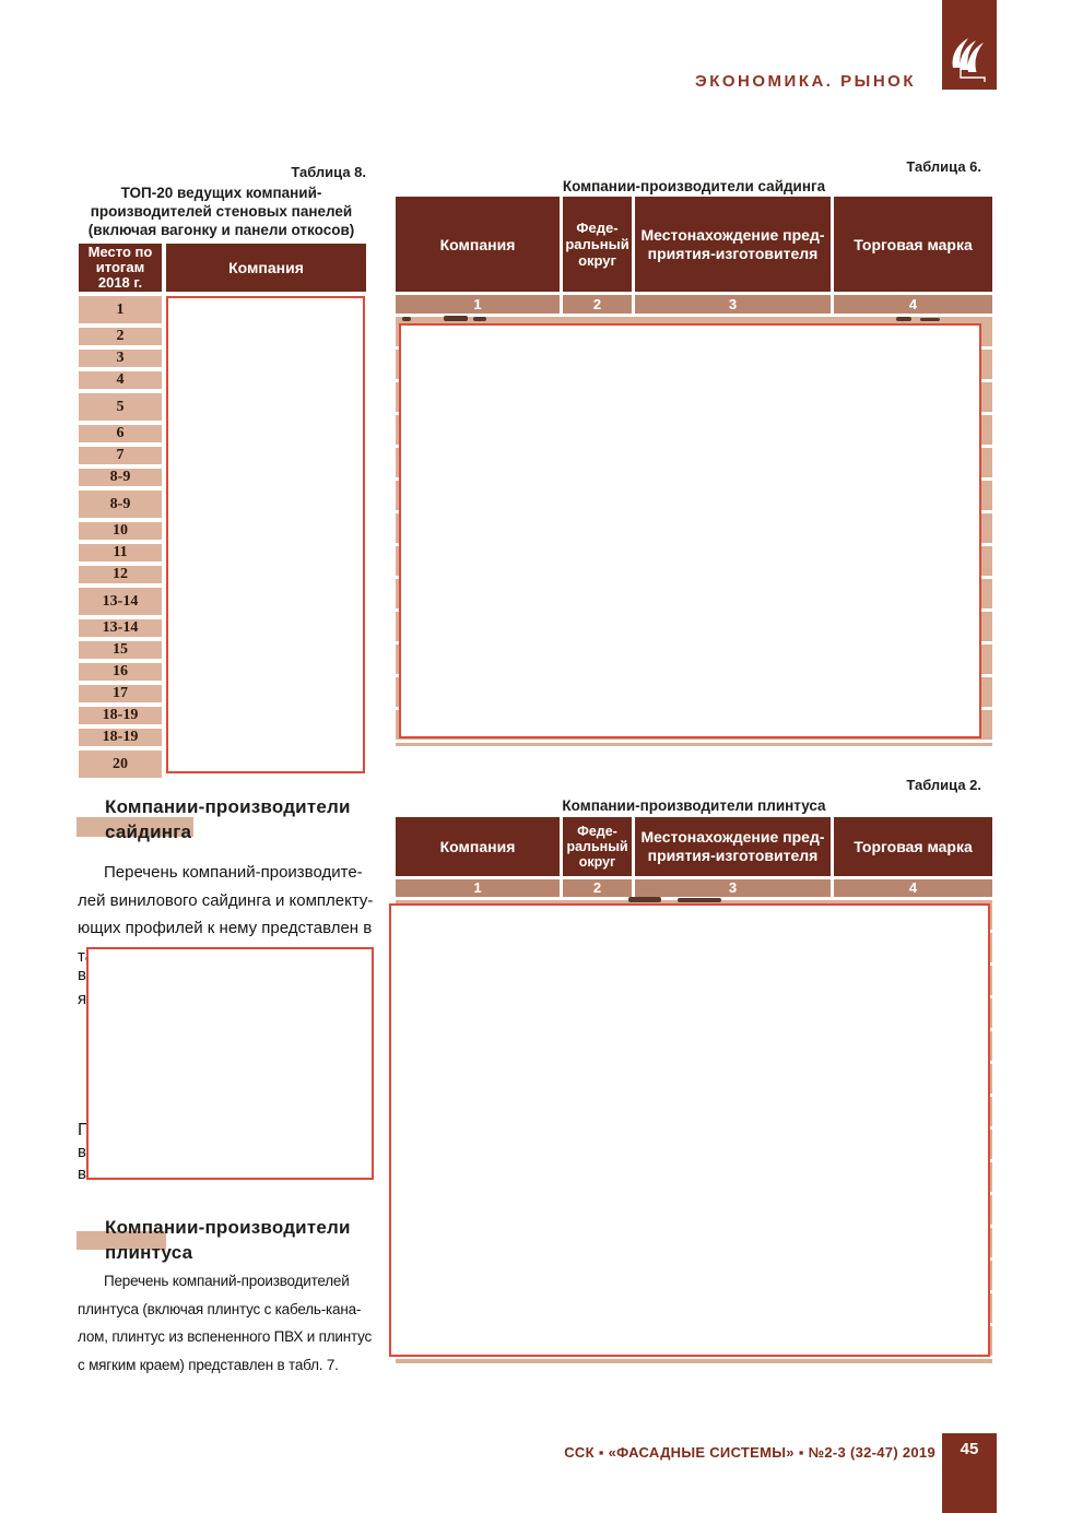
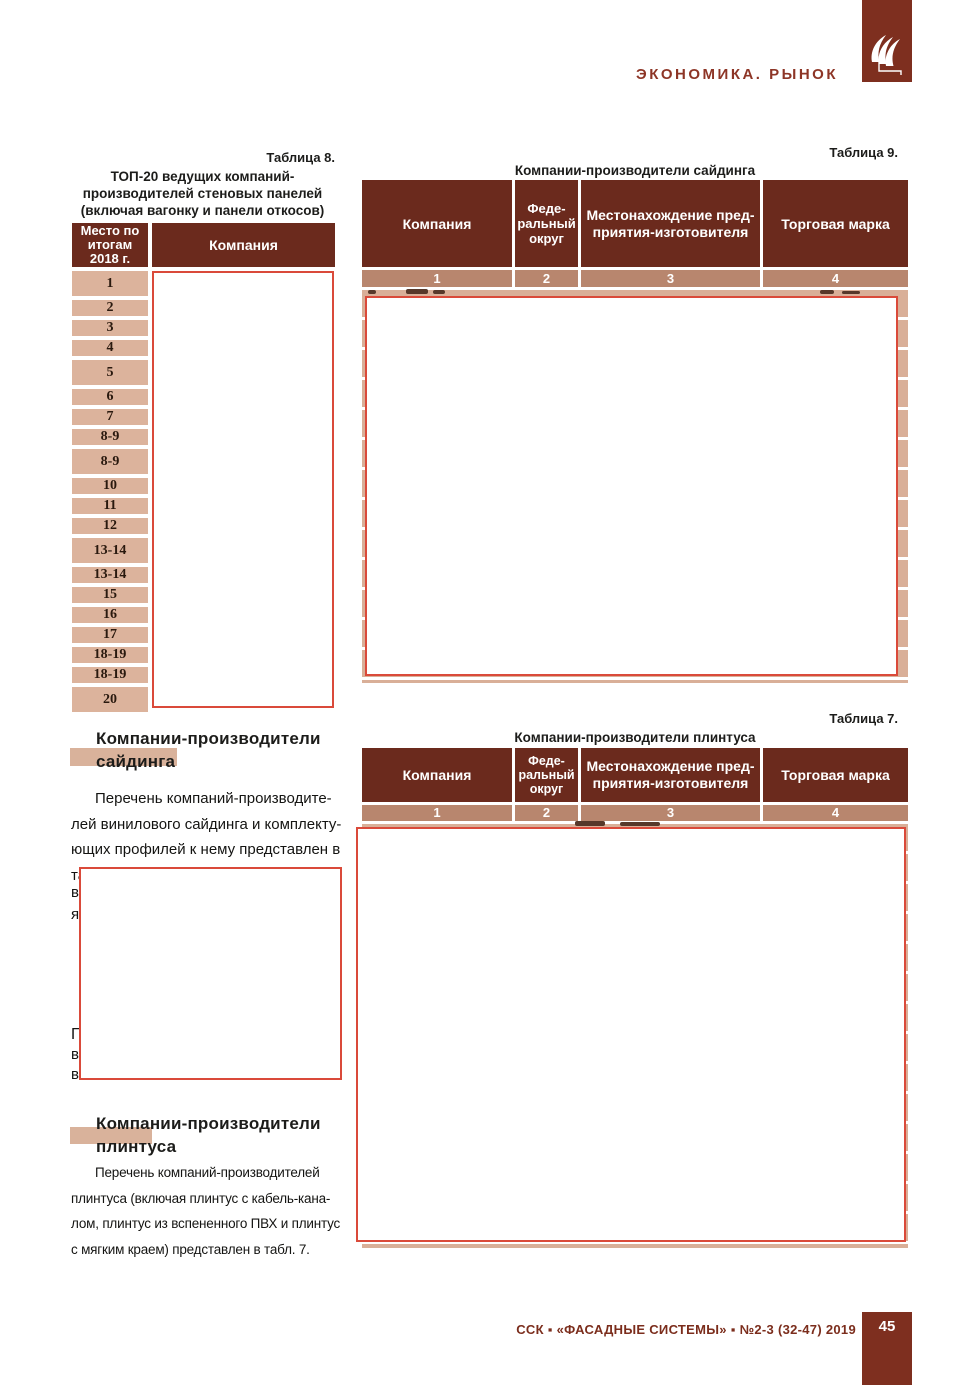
  ЭКОНОМИКА. РЫНОК
  Таблица 8.
  ТОП-20 ведущих компаний-
  производителей стеновых панелей
  (включая вагонку и панели откосов)
  Место по
  итогам
  2018 г.
  Компания
  1
  2
  3
  4
  5
  6
  7
  8-9
  8-9
  10
  11
  12
  13-14
  13-14
  15
  16
  17
  18-19
  18-19
  20
- Таблица 6.
+ Таблица 9.
  Компании-производители сайдинга
  Компания
  Феде-
  ральный
  округ
  Местонахождение пред-
  приятия-изготовителя
  Торговая марка
  1
  2
  3
  4
- Таблица 2.
+ Таблица 7.
  Компании-производители плинтуса
  Компания
  Феде-
  ральный
  округ
  Местонахождение пред-
  приятия-изготовителя
  Торговая марка
  1
  2
  3
  4
  Компании-производители
  сайдинга
  Перечень компаний-производите-
  лей винилового сайдинга и комплекту-
  ющих профилей к нему представлен в
  в
  я
  П
  в
  в
  Компании-производители
  плинтуса
  Перечень компаний-производителей
  плинтуса (включая плинтус с кабель-кана-
  лом, плинтус из вспененного ПВХ и плинтус
  с мягким краем) представлен в табл. 7.
  ССК ▪ «ФАСАДНЫЕ СИСТЕМЫ» ▪ №2-3 (32-47) 2019
  45
